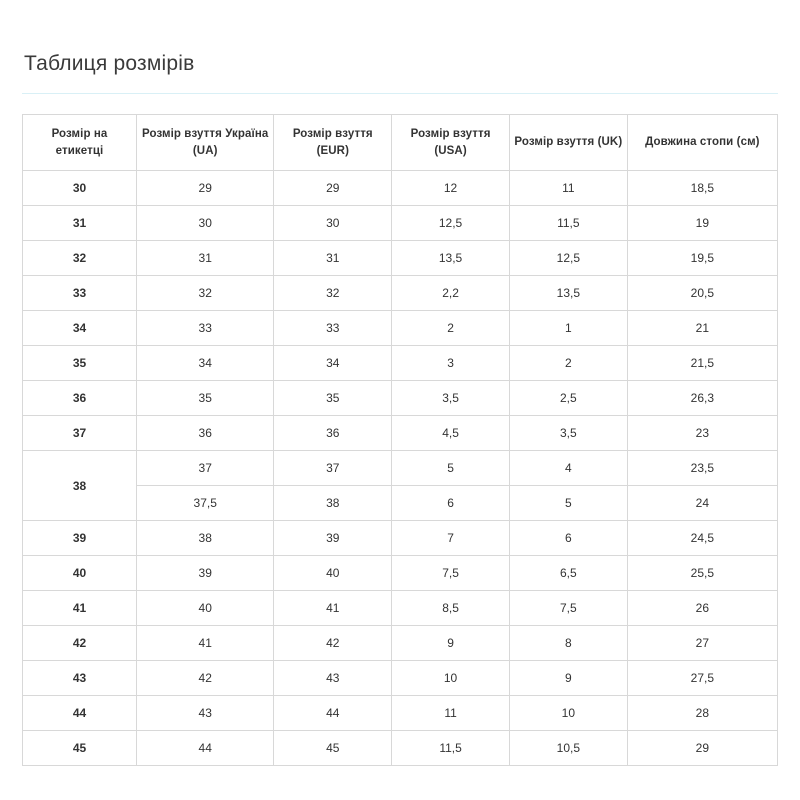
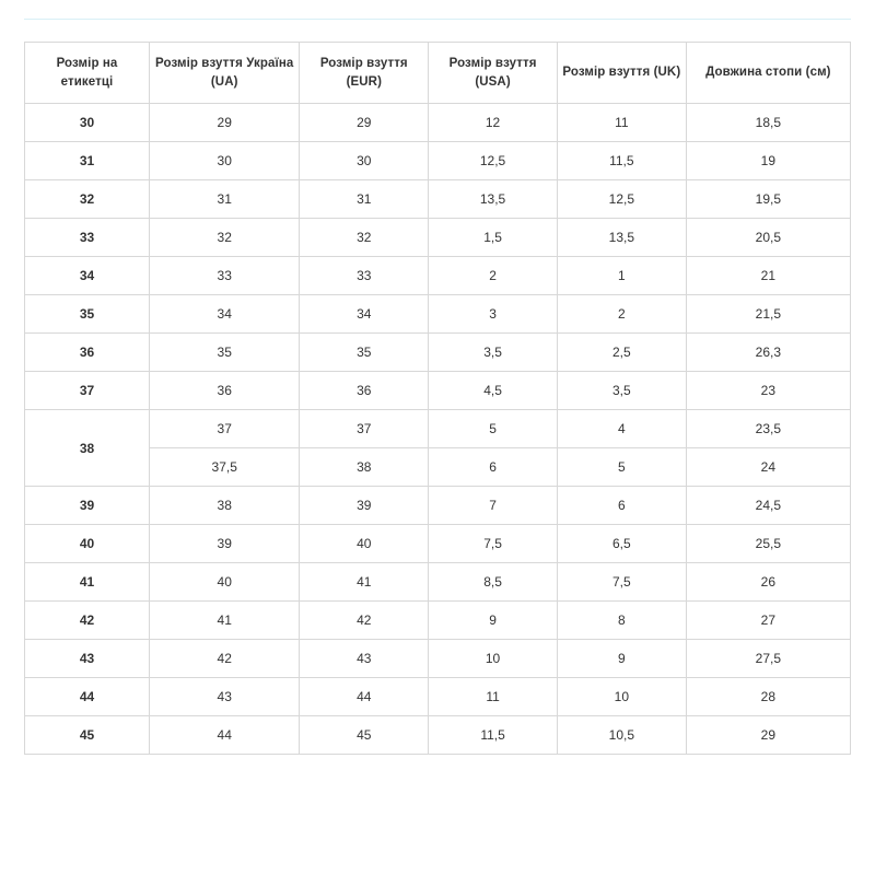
- Таблиця розмірів
  Розмір на етикетці	Розмір взуття Україна (UA)	Розмір взуття (EUR)	Розмір взуття (USA)	Розмір взуття (UK)	Довжина стопи (см)
  30	29	29	12	11	18,5
  31	30	30	12,5	11,5	19
  32	31	31	13,5	12,5	19,5
- 33	32	32	2,2	13,5	20,5
+ 33	32	32	1,5	13,5	20,5
  34	33	33	2	1	21
  35	34	34	3	2	21,5
  36	35	35	3,5	2,5	26,3
  37	36	36	4,5	3,5	23
  38	37	37	5	4	23,5
  37,5	38	6	5	24
  39	38	39	7	6	24,5
  40	39	40	7,5	6,5	25,5
  41	40	41	8,5	7,5	26
  42	41	42	9	8	27
  43	42	43	10	9	27,5
  44	43	44	11	10	28
  45	44	45	11,5	10,5	29
